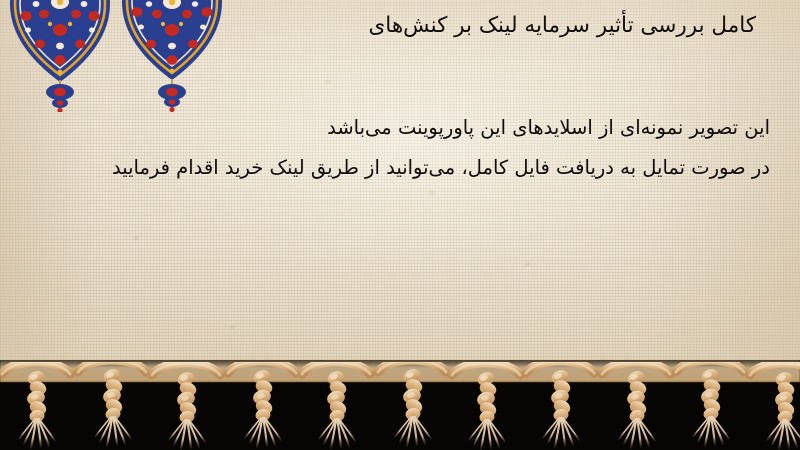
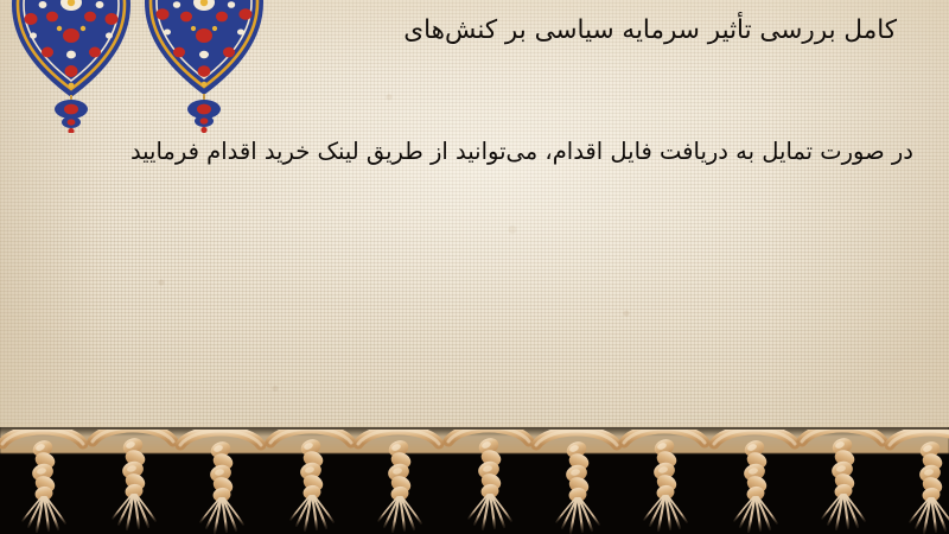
- کامل بررسی تأثیر سرمایه لینک بر کنش‌های
+ کامل بررسی تأثیر سرمایه سیاسی بر کنش‌های
- این تصویر نمونه‌ای از اسلایدهای این پاورپوینت می‌باشد
- در صورت تمایل به دریافت فایل کامل، می‌توانید از طریق لینک خرید اقدام فرمایید
+ در صورت تمایل به دریافت فایل اقدام، می‌توانید از طریق لینک خرید اقدام فرمایید
